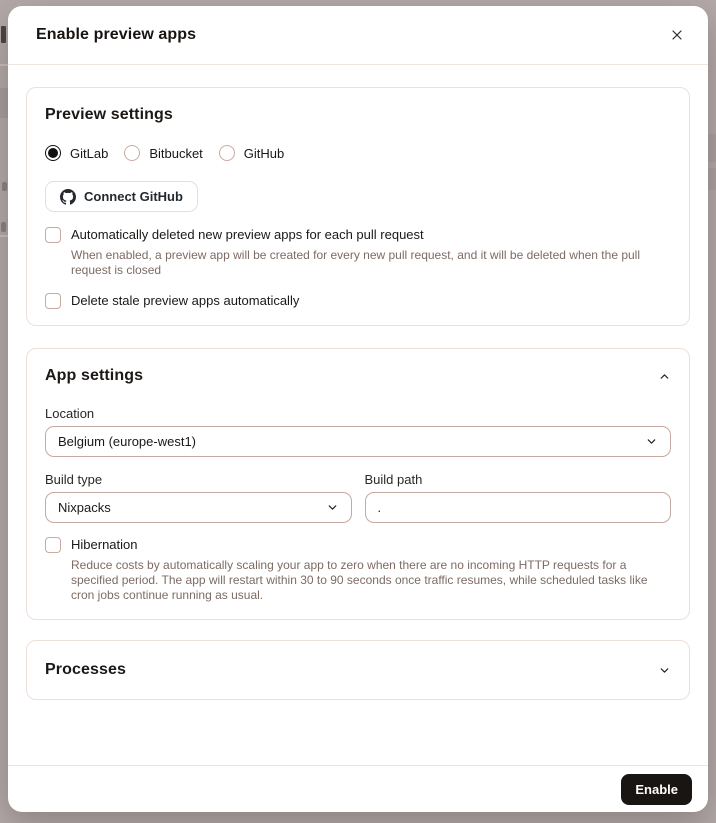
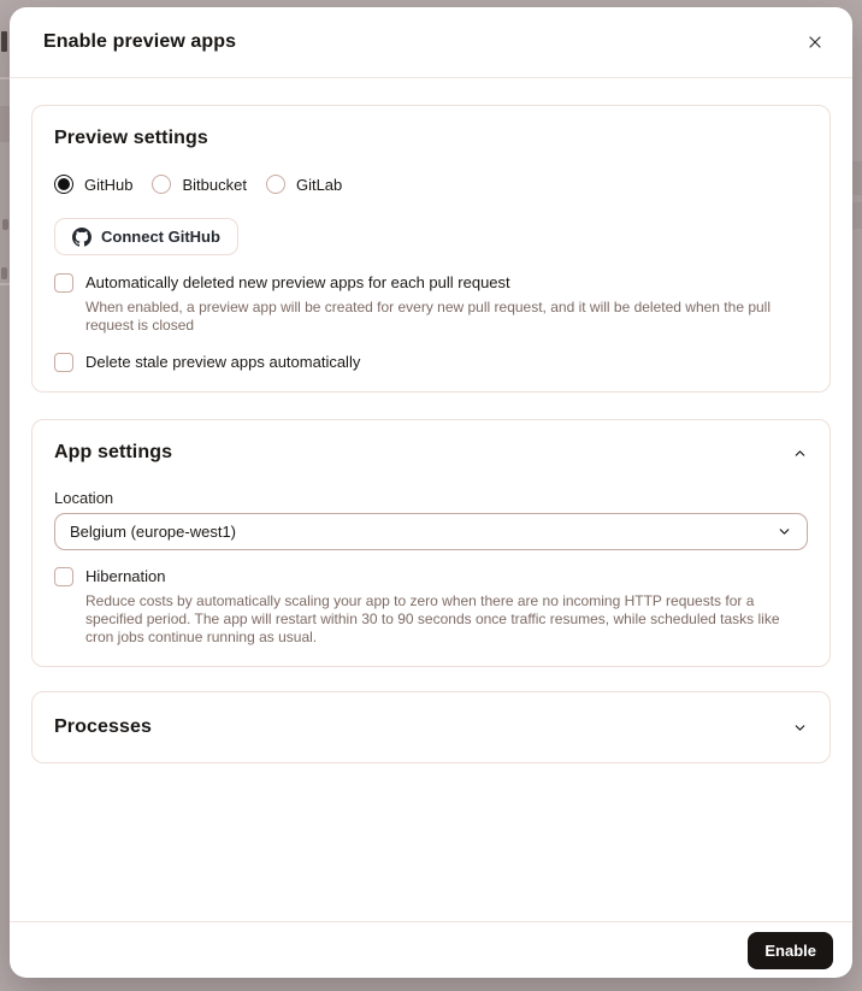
  Enable preview apps
  Preview settings
- GitLab
+ GitHub
  Bitbucket
- GitHub
+ GitLab
  Connect GitHub
  Automatically deleted new preview apps for each pull request
  When enabled, a preview app will be created for every new pull request, and it will be deleted when the pull request is closed
  Delete stale preview apps automatically
  App settings
  Location
  Belgium (europe-west1)
- Build type
- Nixpacks
- Build path
- .
  Hibernation
  Reduce costs by automatically scaling your app to zero when there are no incoming HTTP requests for a specified period. The app will restart within 30 to 90 seconds once traffic resumes, while scheduled tasks like cron jobs continue running as usual.
  Processes
  Enable
